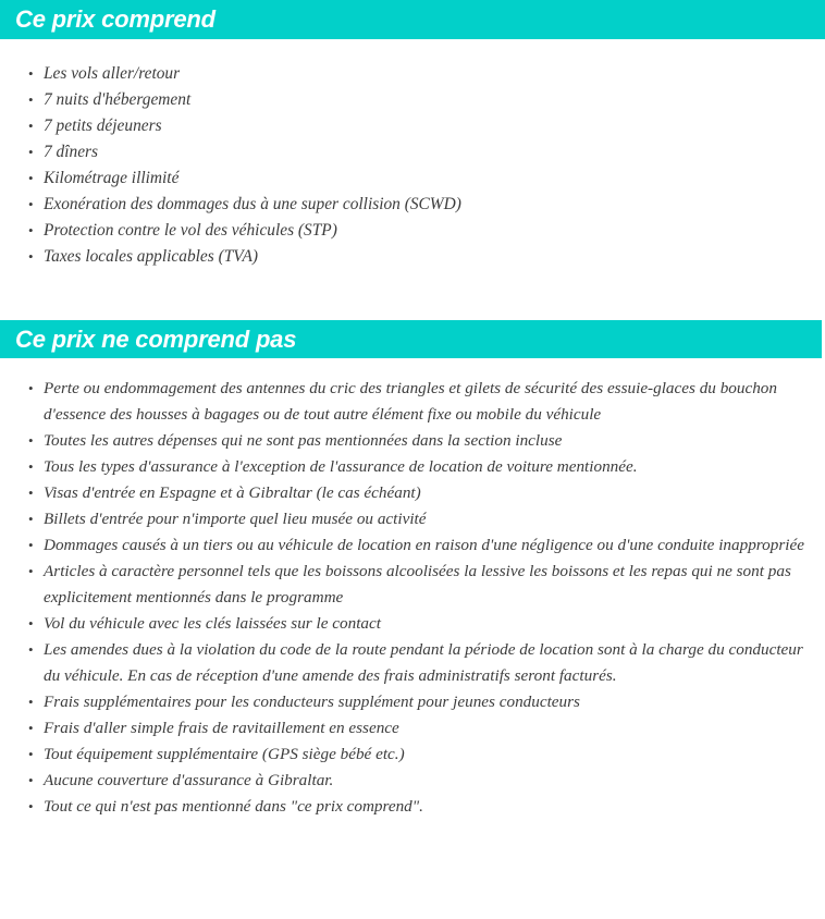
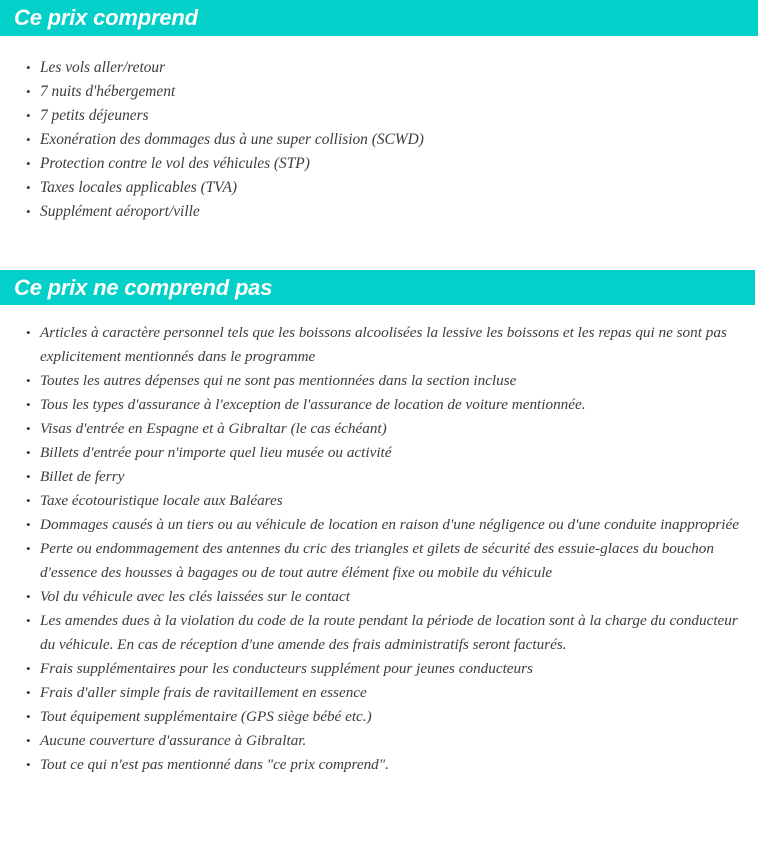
  Ce prix comprend
  Les vols aller/retour
  7 nuits d'hébergement
  7 petits déjeuners
- 7 dîners
- Kilométrage illimité
  Exonération des dommages dus à une super collision (SCWD)
  Protection contre le vol des véhicules (STP)
  Taxes locales applicables (TVA)
+ Supplément aéroport/ville
  Ce prix ne comprend pas
- Perte ou endommagement des antennes du cric des triangles et gilets de sécurité des essuie-glaces du bouchon d'essence des housses à bagages ou de tout autre élément fixe ou mobile du véhicule
+ Articles à caractère personnel tels que les boissons alcoolisées la lessive les boissons et les repas qui ne sont pas explicitement mentionnés dans le programme
  Toutes les autres dépenses qui ne sont pas mentionnées dans la section incluse
  Tous les types d'assurance à l'exception de l'assurance de location de voiture mentionnée.
  Visas d'entrée en Espagne et à Gibraltar (le cas échéant)
  Billets d'entrée pour n'importe quel lieu musée ou activité
+ Billet de ferry
+ Taxe écotouristique locale aux Baléares
  Dommages causés à un tiers ou au véhicule de location en raison d'une négligence ou d'une conduite inappropriée
- Articles à caractère personnel tels que les boissons alcoolisées la lessive les boissons et les repas qui ne sont pas explicitement mentionnés dans le programme
+ Perte ou endommagement des antennes du cric des triangles et gilets de sécurité des essuie-glaces du bouchon d'essence des housses à bagages ou de tout autre élément fixe ou mobile du véhicule
  Vol du véhicule avec les clés laissées sur le contact
  Les amendes dues à la violation du code de la route pendant la période de location sont à la charge du conducteur du véhicule. En cas de réception d'une amende des frais administratifs seront facturés.
  Frais supplémentaires pour les conducteurs supplément pour jeunes conducteurs
  Frais d'aller simple frais de ravitaillement en essence
  Tout équipement supplémentaire (GPS siège bébé etc.)
  Aucune couverture d'assurance à Gibraltar.
  Tout ce qui n'est pas mentionné dans "ce prix comprend".
